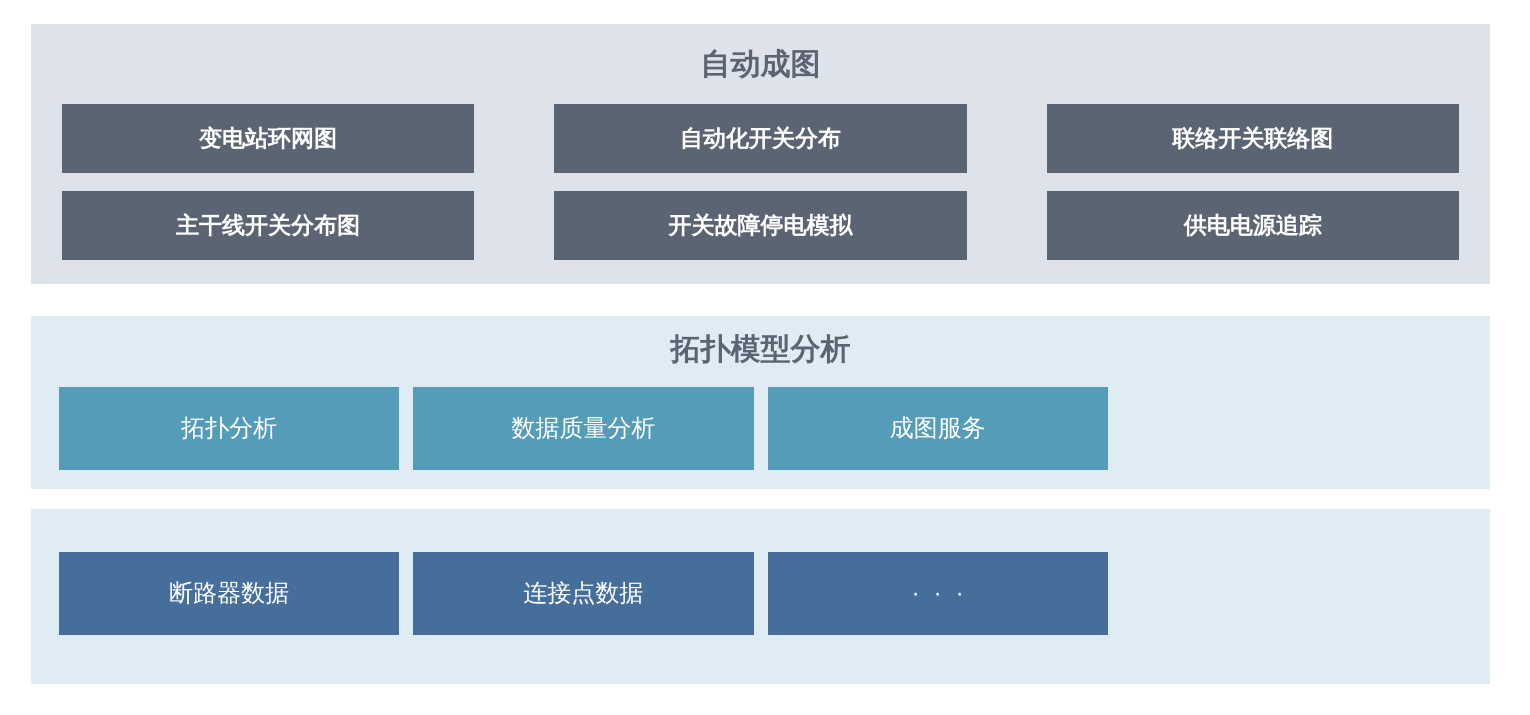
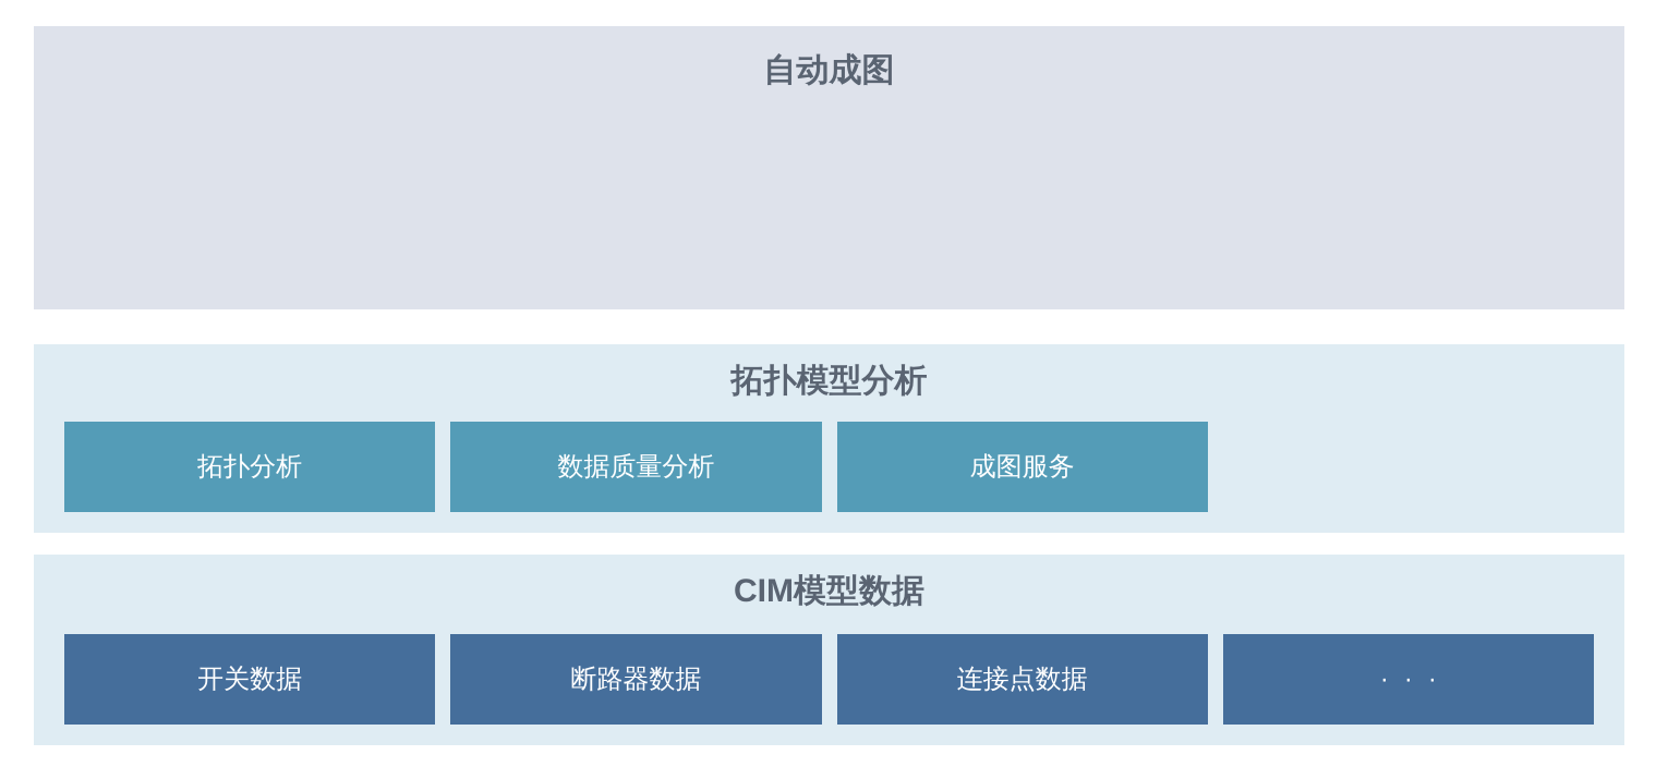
  自动成图
- 变电站环网图
- 自动化开关分布
- 联络开关联络图
- 主干线开关分布图
- 开关故障停电模拟
- 供电电源追踪
  拓扑模型分析
  拓扑分析
  数据质量分析
  成图服务
+ CIM模型数据
+ 开关数据
  断路器数据
  连接点数据
  ···
